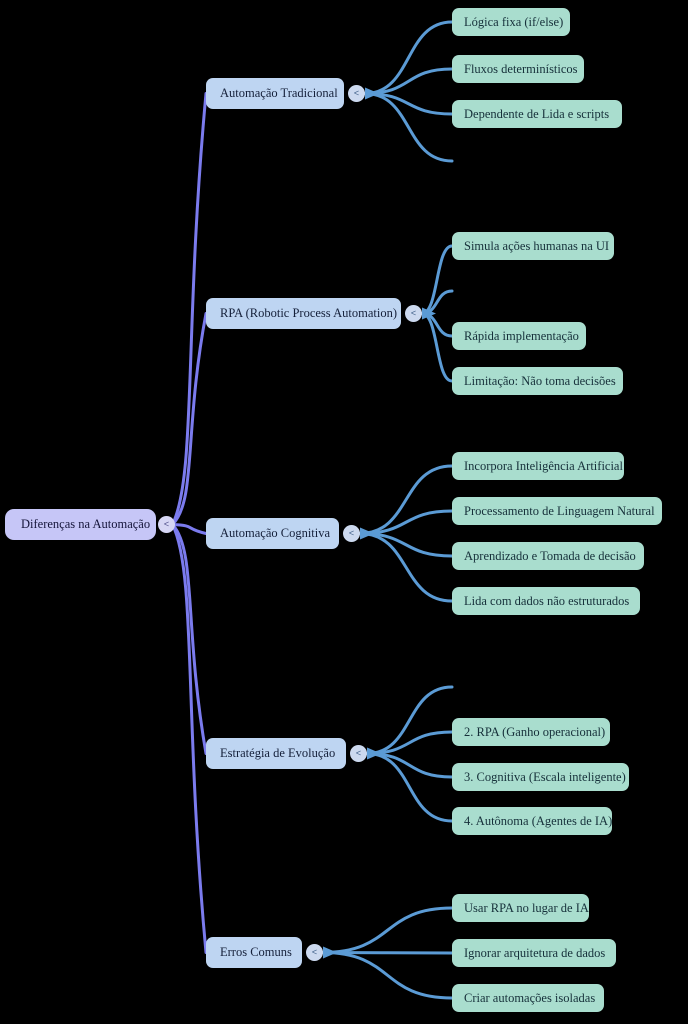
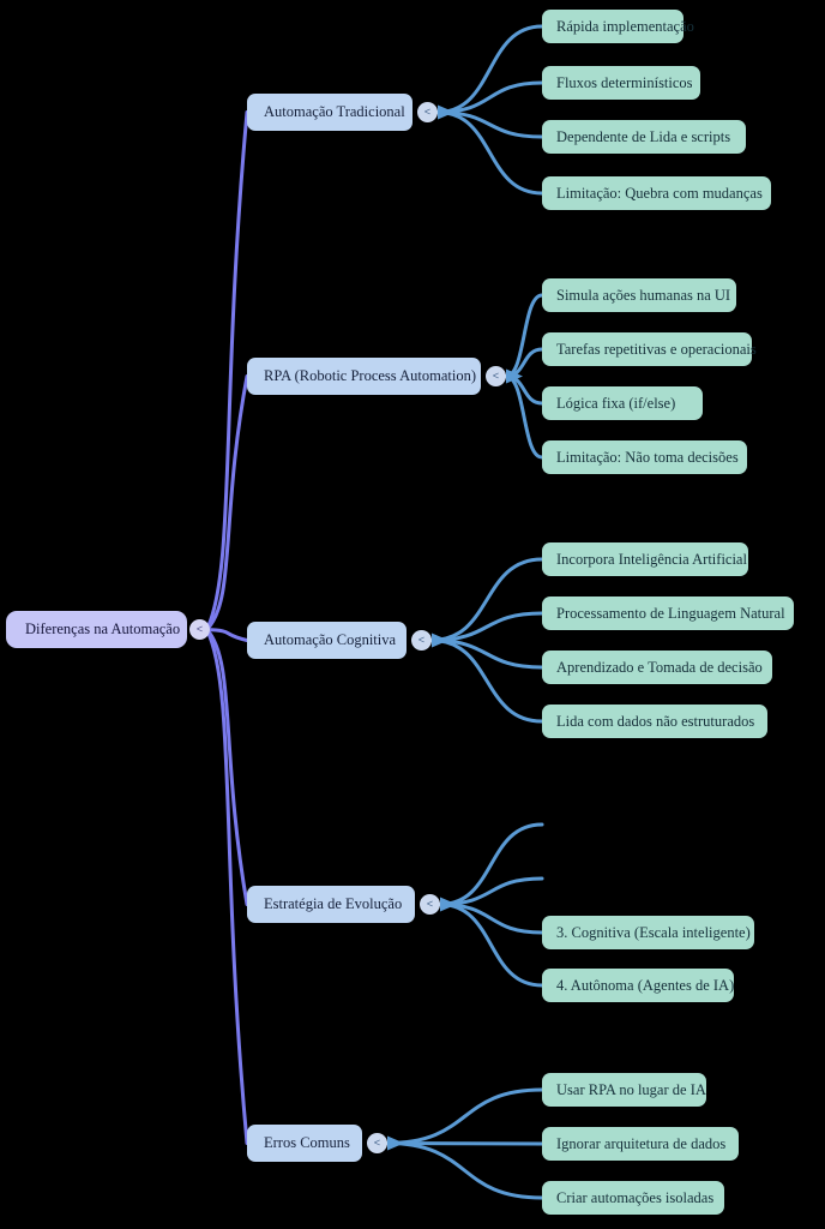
  Diferenças na Automação
  <
  Automação Tradicional
  <
- Lógica fixa (if/else)
+ Rápida implementação
  Fluxos determinísticos
  Dependente de Lida e scripts
+ Limitação: Quebra com mudanças
  RPA (Robotic Process Automation)
  <
  Simula ações humanas na UI
+ Tarefas repetitivas e operacionais
- Rápida implementação
+ Lógica fixa (if/else)
  Limitação: Não toma decisões
  Automação Cognitiva
  <
  Incorpora Inteligência Artificial
  Processamento de Linguagem Natural
  Aprendizado e Tomada de decisão
  Lida com dados não estruturados
  Estratégia de Evolução
  <
- 2. RPA (Ganho operacional)
  3. Cognitiva (Escala inteligente)
  4. Autônoma (Agentes de IA)
  Erros Comuns
  <
  Usar RPA no lugar de IA
  Ignorar arquitetura de dados
  Criar automações isoladas
